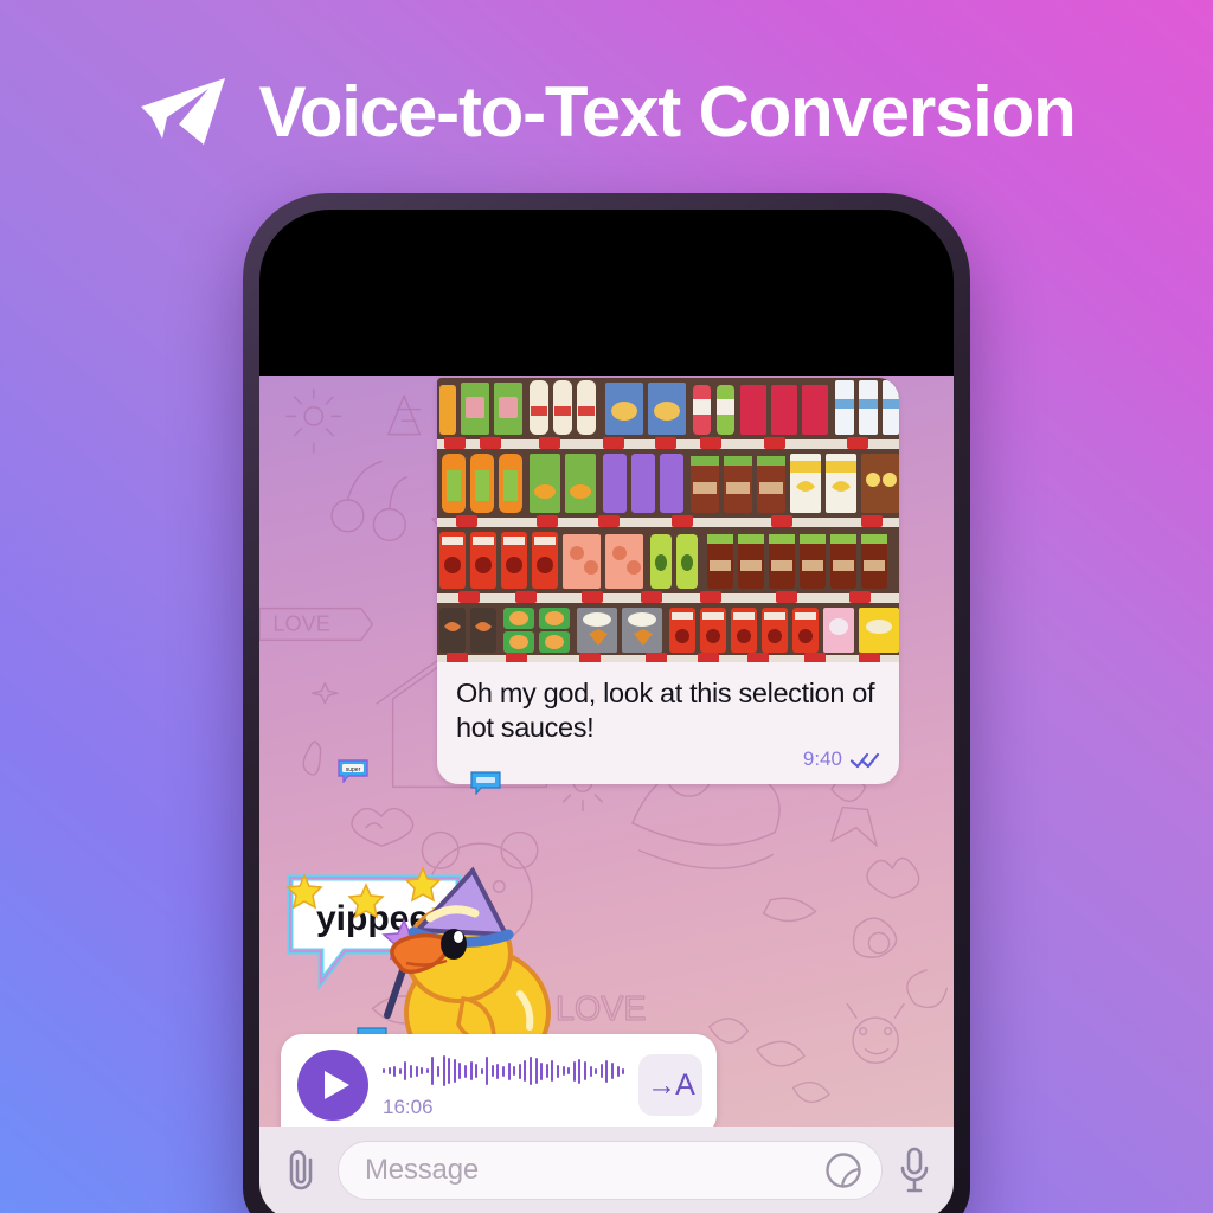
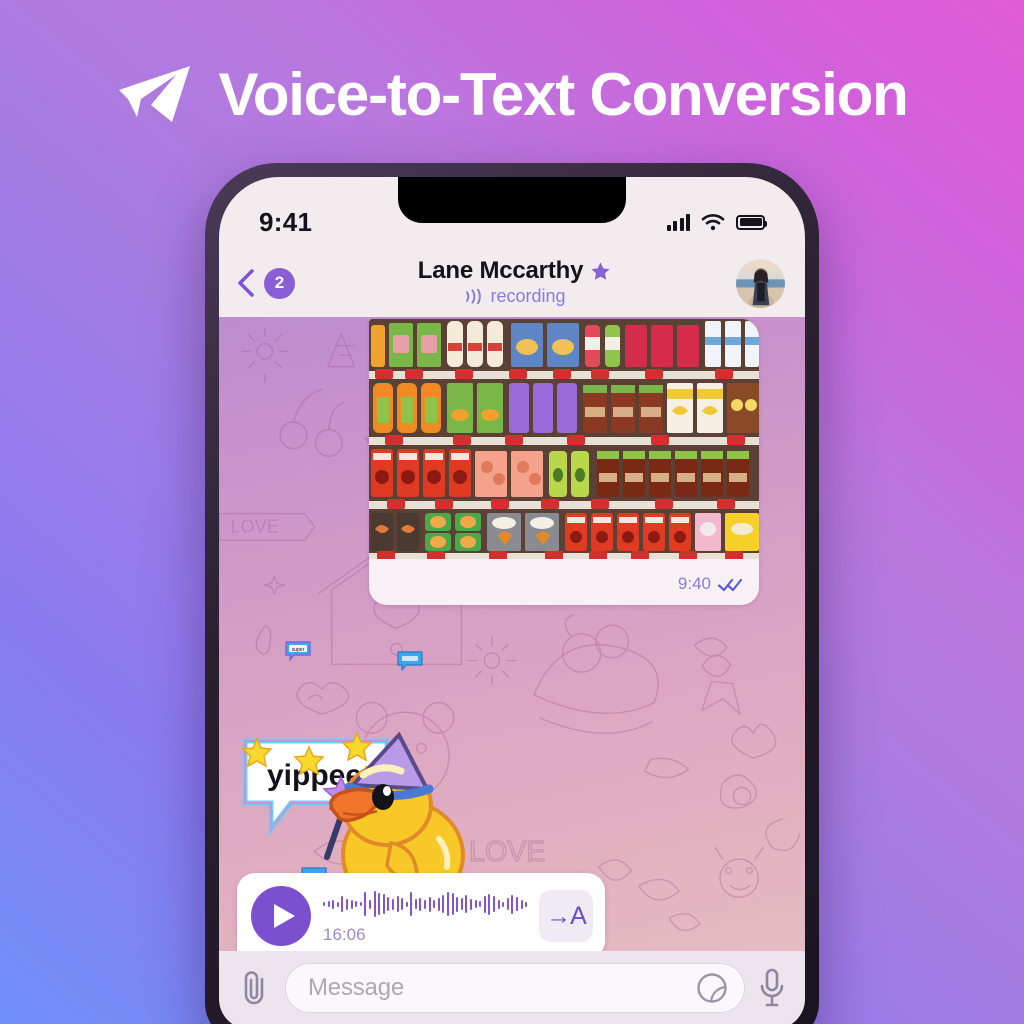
  Voice-to-Text Conversion
+ 9:41
+ 2
+ Lane Mccarthy
+ recording
  LOVE
  LOVE
- Oh my god, look at this selection of hot sauces!
  9:40
  yippee
  16:06
  →A
  Message
